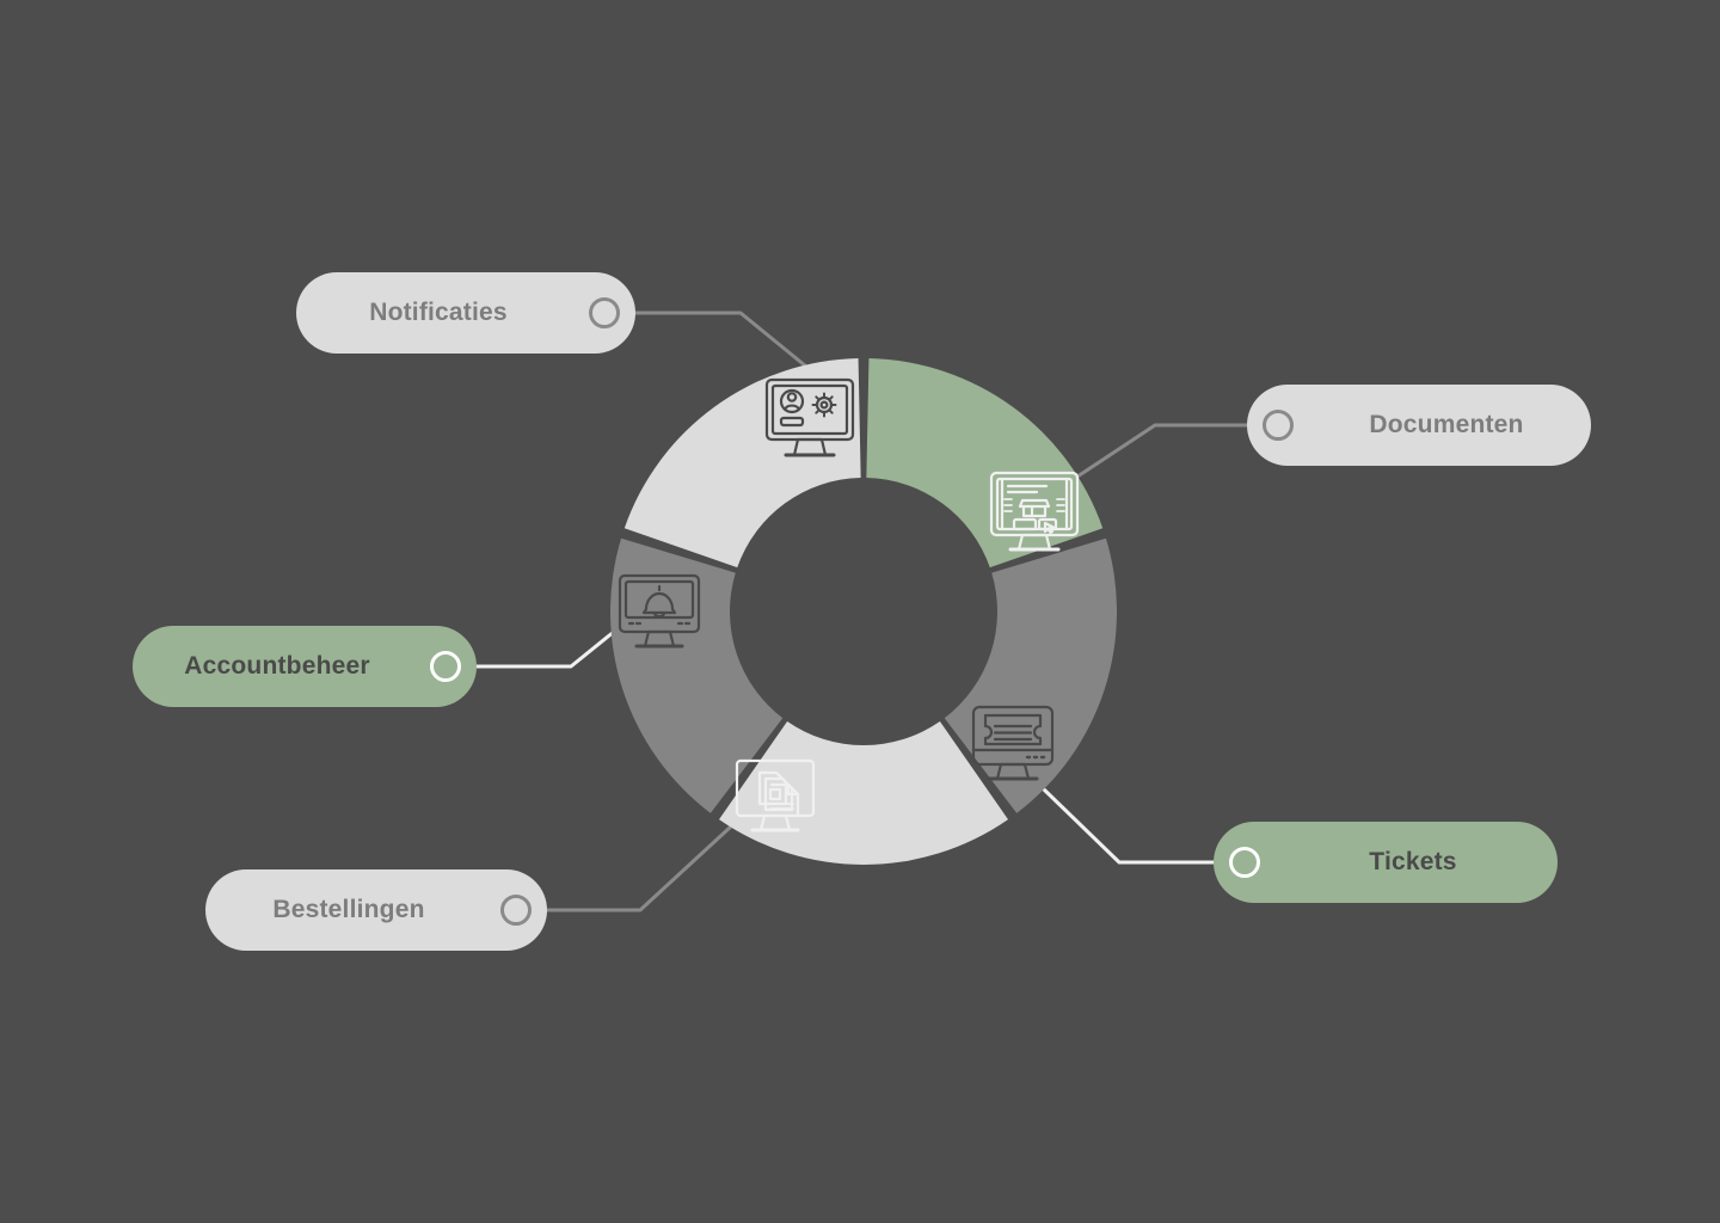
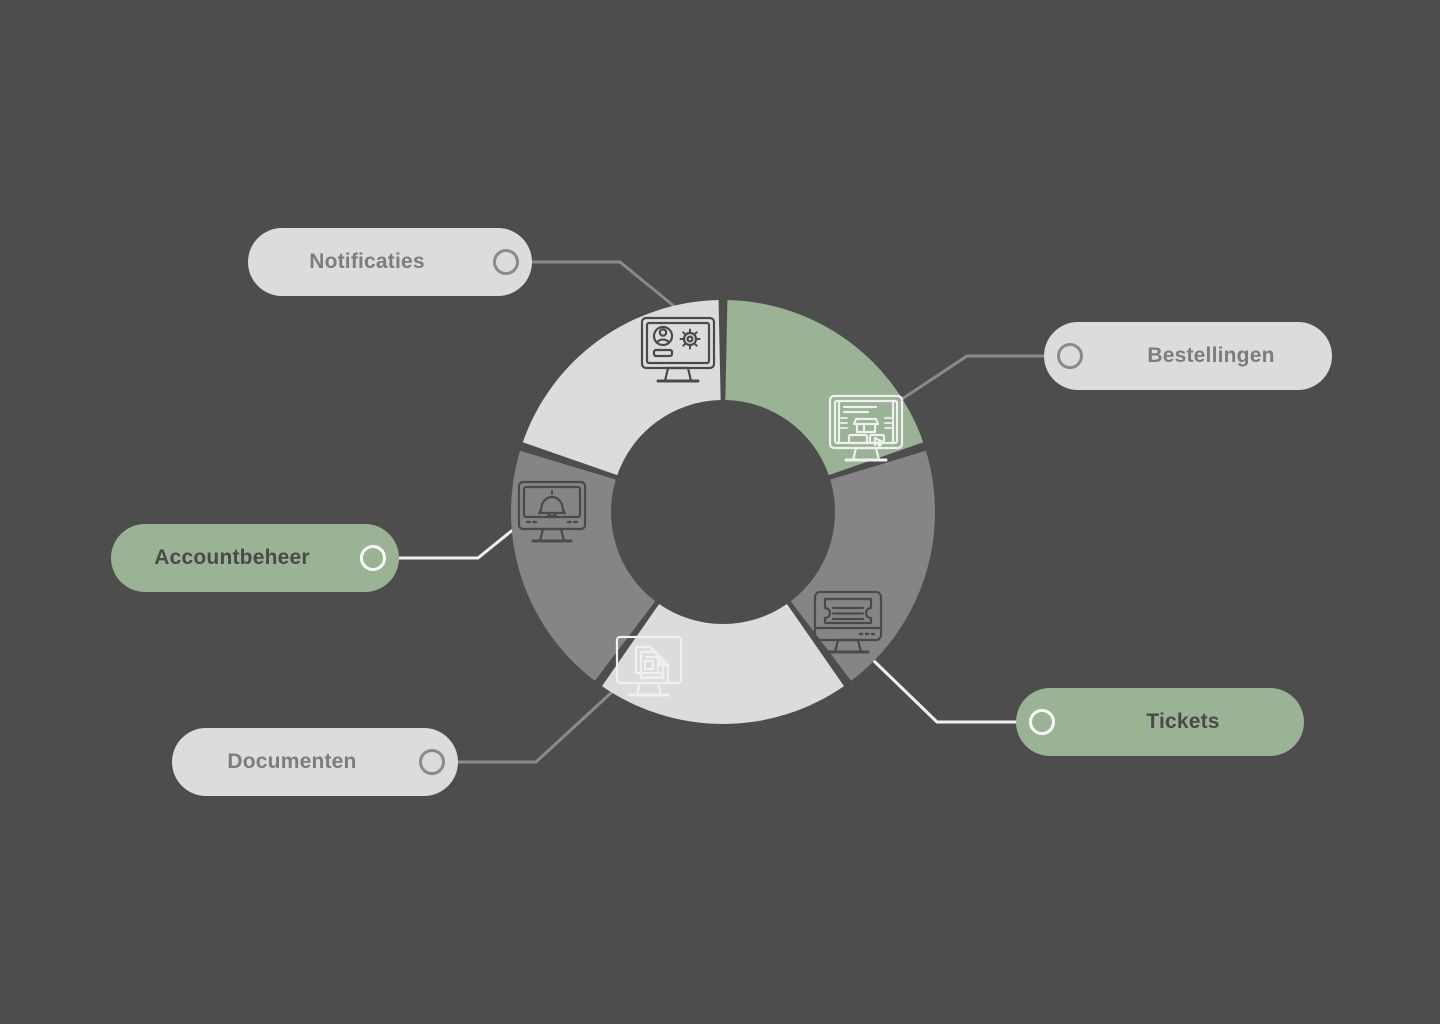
  Notificaties
- Documenten
+ Bestellingen
  Accountbeheer
  Tickets
- Bestellingen
+ Documenten
